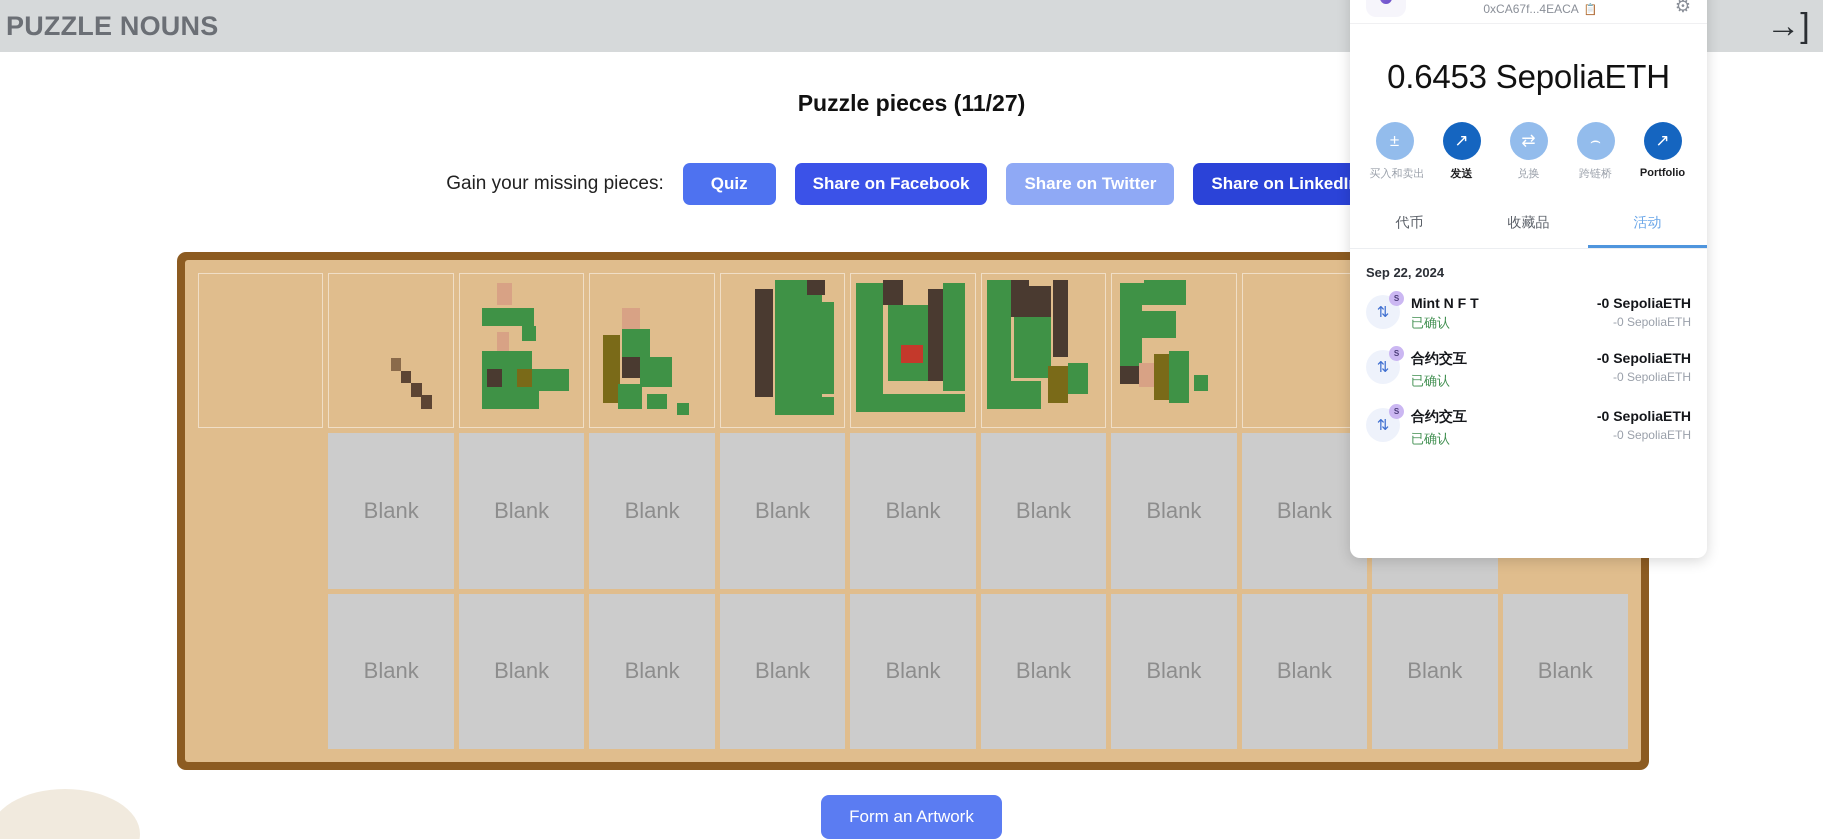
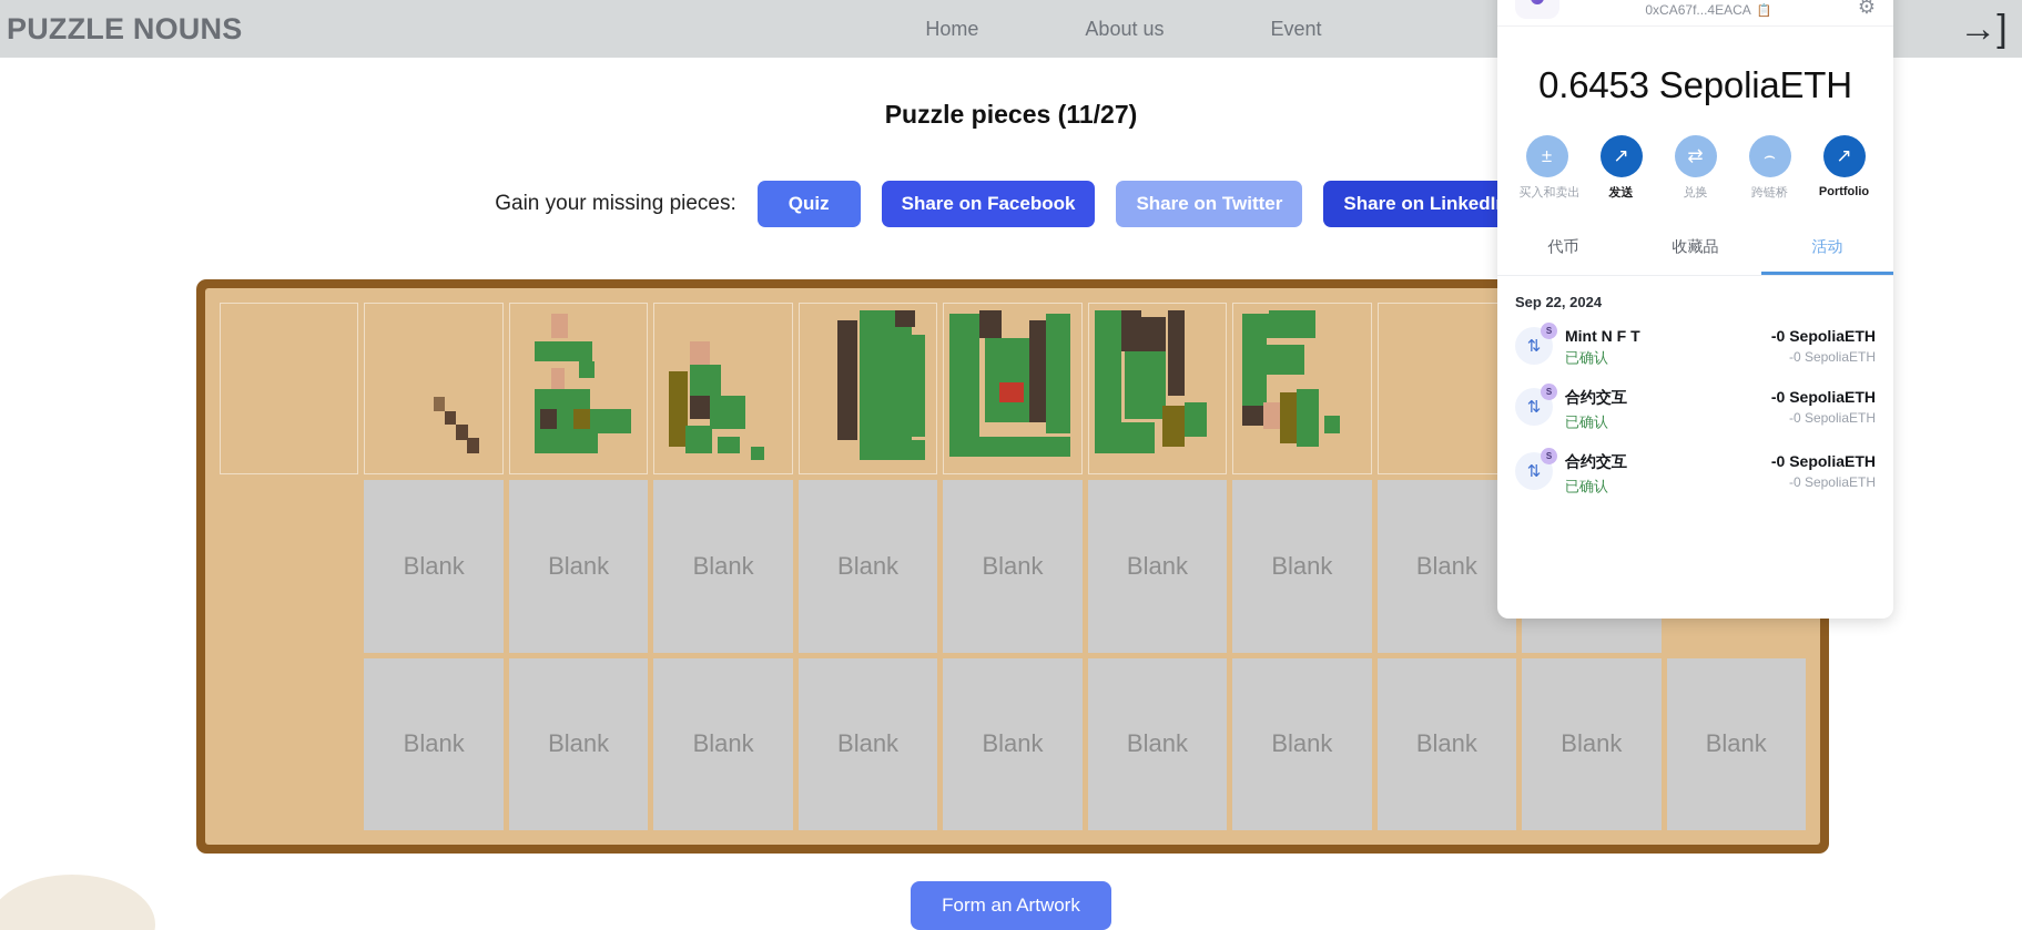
  PUZZLE NOUNS
+ Home
+ About us
+ Event
  →]
  Puzzle pieces (11/27)
  Gain your missing pieces:
  Quiz
  Share on Facebook
  Share on Twitter
  Share on LinkedI
  Blank
  Blank
  Blank
  Blank
  Blank
  Blank
  Blank
  Blank
  Blank
  Blank
  Blank
  Blank
  Blank
  Blank
  Blank
  Blank
  Blank
  Blank
  Form an Artwork
  0xCA67f...4EACA
  📋
  ⚙
  0.6453 SepoliaETH
  ±
  买入和卖出
  ↗
  发送
  ⇄
  兑换
  ⌢
  跨链桥
  ↗
  Portfolio
  代币
  收藏品
  活动
  Sep 22, 2024
  ⇅
  S
  Mint N F T
  已确认
  -0 SepoliaETH
  -0 SepoliaETH
  ⇅
  S
  合约交互
  已确认
  -0 SepoliaETH
  -0 SepoliaETH
  ⇅
  S
  合约交互
  已确认
  -0 SepoliaETH
  -0 SepoliaETH
